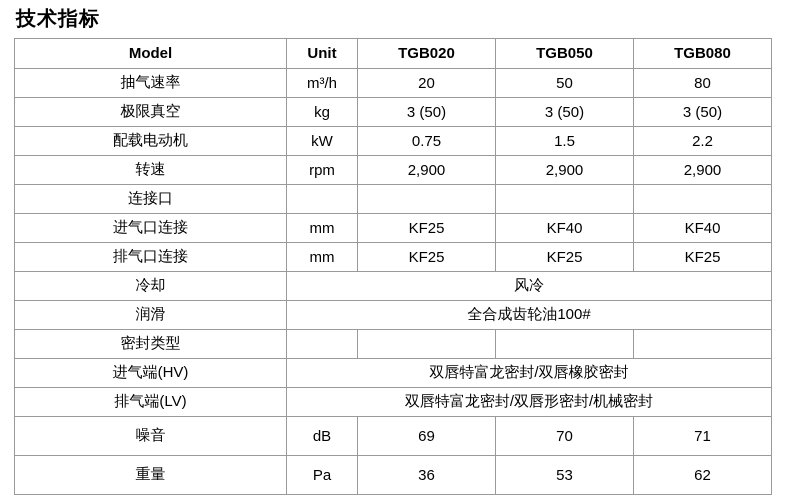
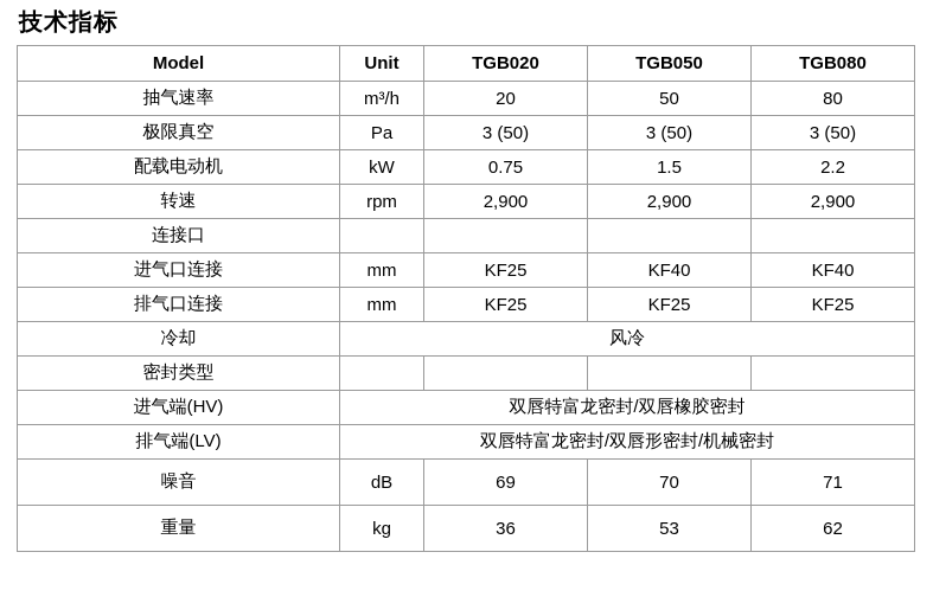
  技术指标
  Model	Unit	TGB020	TGB050	TGB080
  抽气速率	m³/h	20	50	80
- 极限真空	kg	3 (50)	3 (50)	3 (50)
+ 极限真空	Pa	3 (50)	3 (50)	3 (50)
  配载电动机	kW	0.75	1.5	2.2
  转速	rpm	2,900	2,900	2,900
  连接口
  进气口连接	mm	KF25	KF40	KF40
  排气口连接	mm	KF25	KF25	KF25
  冷却	风冷
- 润滑	全合成齿轮油100#
  密封类型
  进气端(HV)	双唇特富龙密封/双唇橡胶密封
  排气端(LV)	双唇特富龙密封/双唇形密封/机械密封
  噪音	dB	69	70	71
- 重量	Pa	36	53	62
+ 重量	kg	36	53	62
